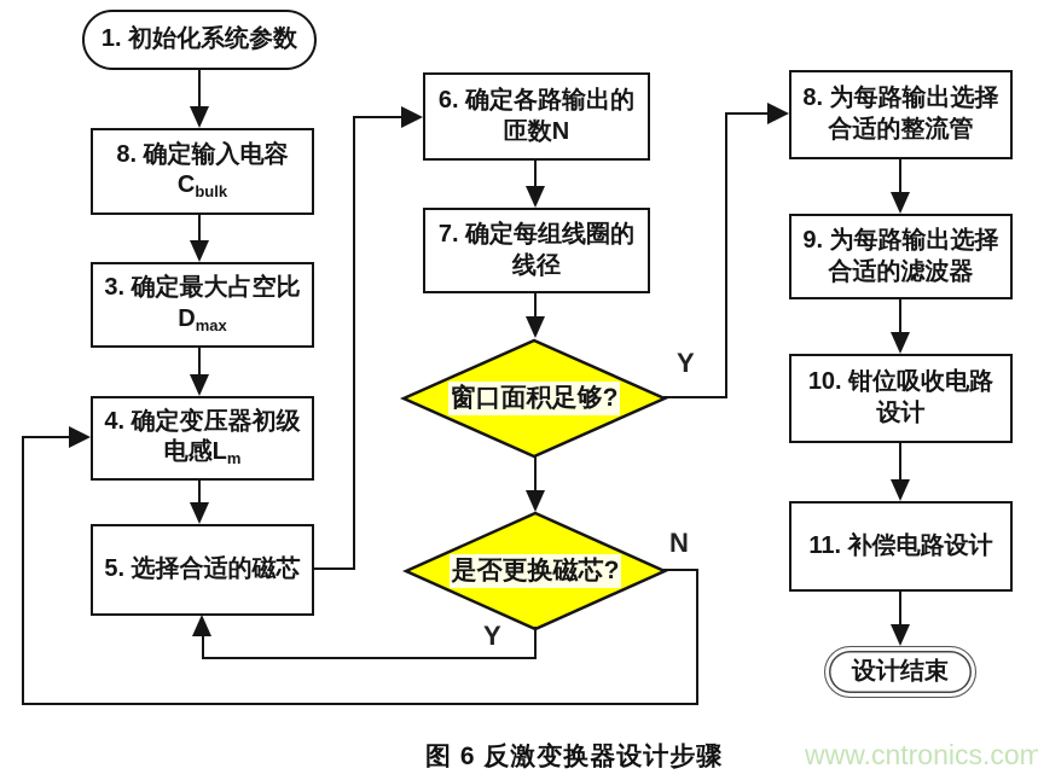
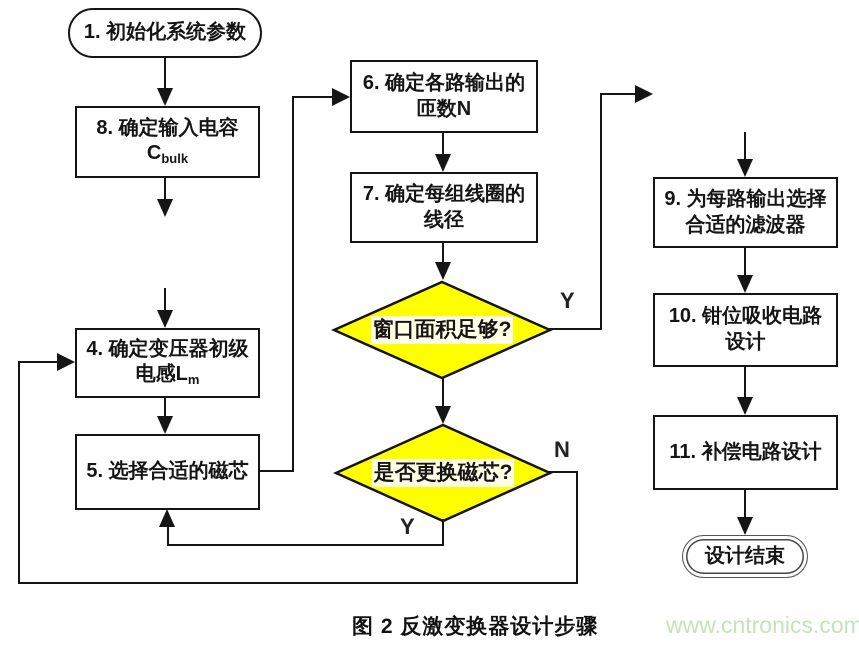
  1. 初始化系统参数
  8. 确定输入电容
  Cbulk
- 3. 确定最大占空比
- Dmax
  4. 确定变压器初级
  电感Lm
  5. 选择合适的磁芯
  6. 确定各路输出的
  匝数N
  7. 确定每组线圈的
  线径
- 8. 为每路输出选择
- 合适的整流管
  9. 为每路输出选择
  合适的滤波器
  10. 钳位吸收电路
  设计
  11. 补偿电路设计
  设计结束
  窗口面积足够?
  是否更换磁芯?
  Y
  Y
  N
- 图 6 反激变换器设计步骤
+ 图 2 反激变换器设计步骤
  www.cntronics.com
